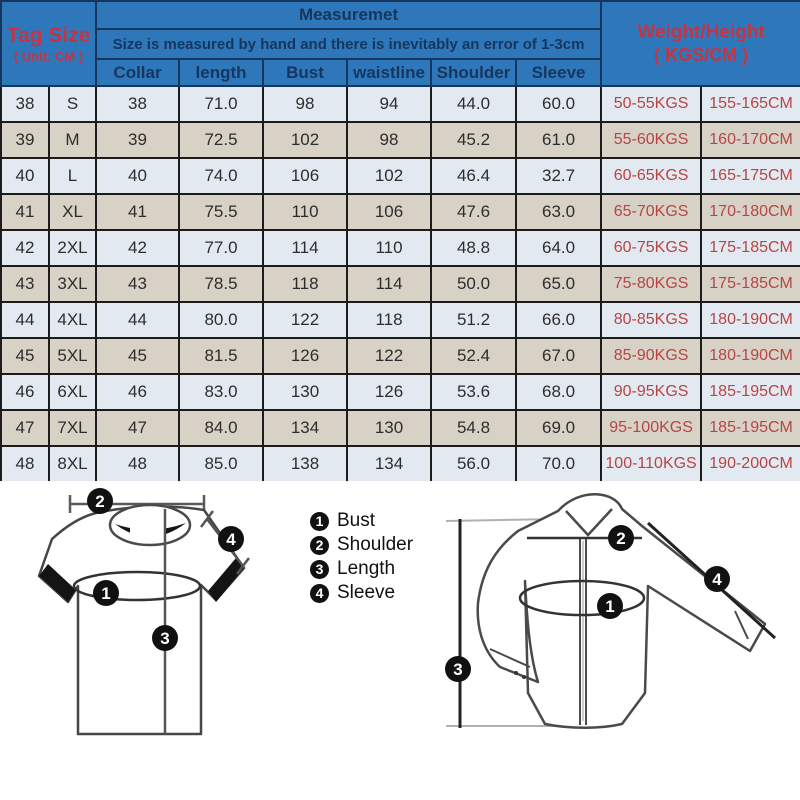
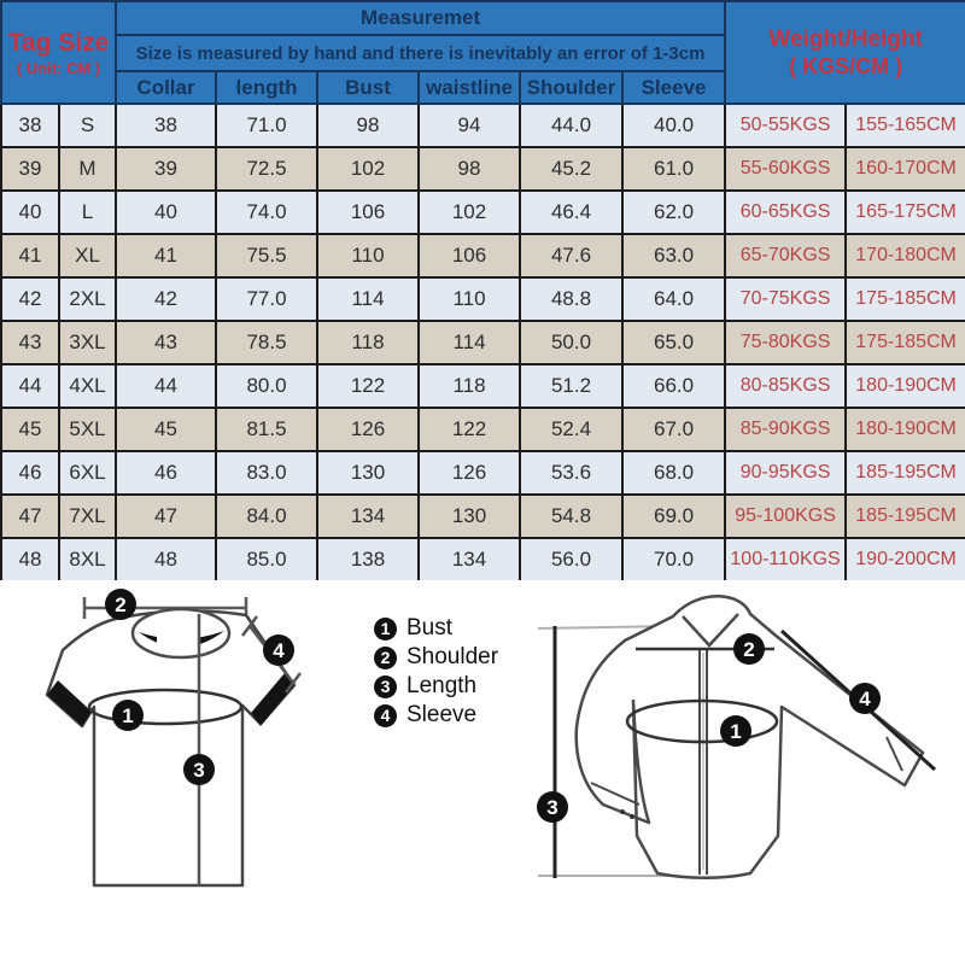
  Tag Size ( Unit: CM )	Measuremet	Weight/Height ( KGS/CM )
  Size is measured by hand and there is inevitably an error of 1-3cm
  Collar	length	Bust	waistline	Shoulder	Sleeve
- 38	S	38	71.0	98	94	44.0	60.0	50-55KGS	155-165CM
+ 38	S	38	71.0	98	94	44.0	40.0	50-55KGS	155-165CM
  39	M	39	72.5	102	98	45.2	61.0	55-60KGS	160-170CM
- 40	L	40	74.0	106	102	46.4	32.7	60-65KGS	165-175CM
+ 40	L	40	74.0	106	102	46.4	62.0	60-65KGS	165-175CM
  41	XL	41	75.5	110	106	47.6	63.0	65-70KGS	170-180CM
- 42	2XL	42	77.0	114	110	48.8	64.0	60-75KGS	175-185CM
+ 42	2XL	42	77.0	114	110	48.8	64.0	70-75KGS	175-185CM
  43	3XL	43	78.5	118	114	50.0	65.0	75-80KGS	175-185CM
  44	4XL	44	80.0	122	118	51.2	66.0	80-85KGS	180-190CM
  45	5XL	45	81.5	126	122	52.4	67.0	85-90KGS	180-190CM
  46	6XL	46	83.0	130	126	53.6	68.0	90-95KGS	185-195CM
  47	7XL	47	84.0	134	130	54.8	69.0	95-100KGS	185-195CM
  48	8XL	48	85.0	138	134	56.0	70.0	100-110KGS	190-200CM
  1
  Bust
  2
  Shoulder
  3
  Length
  4
  Sleeve
  2
  4
  1
  3
  2
  4
  1
  3
